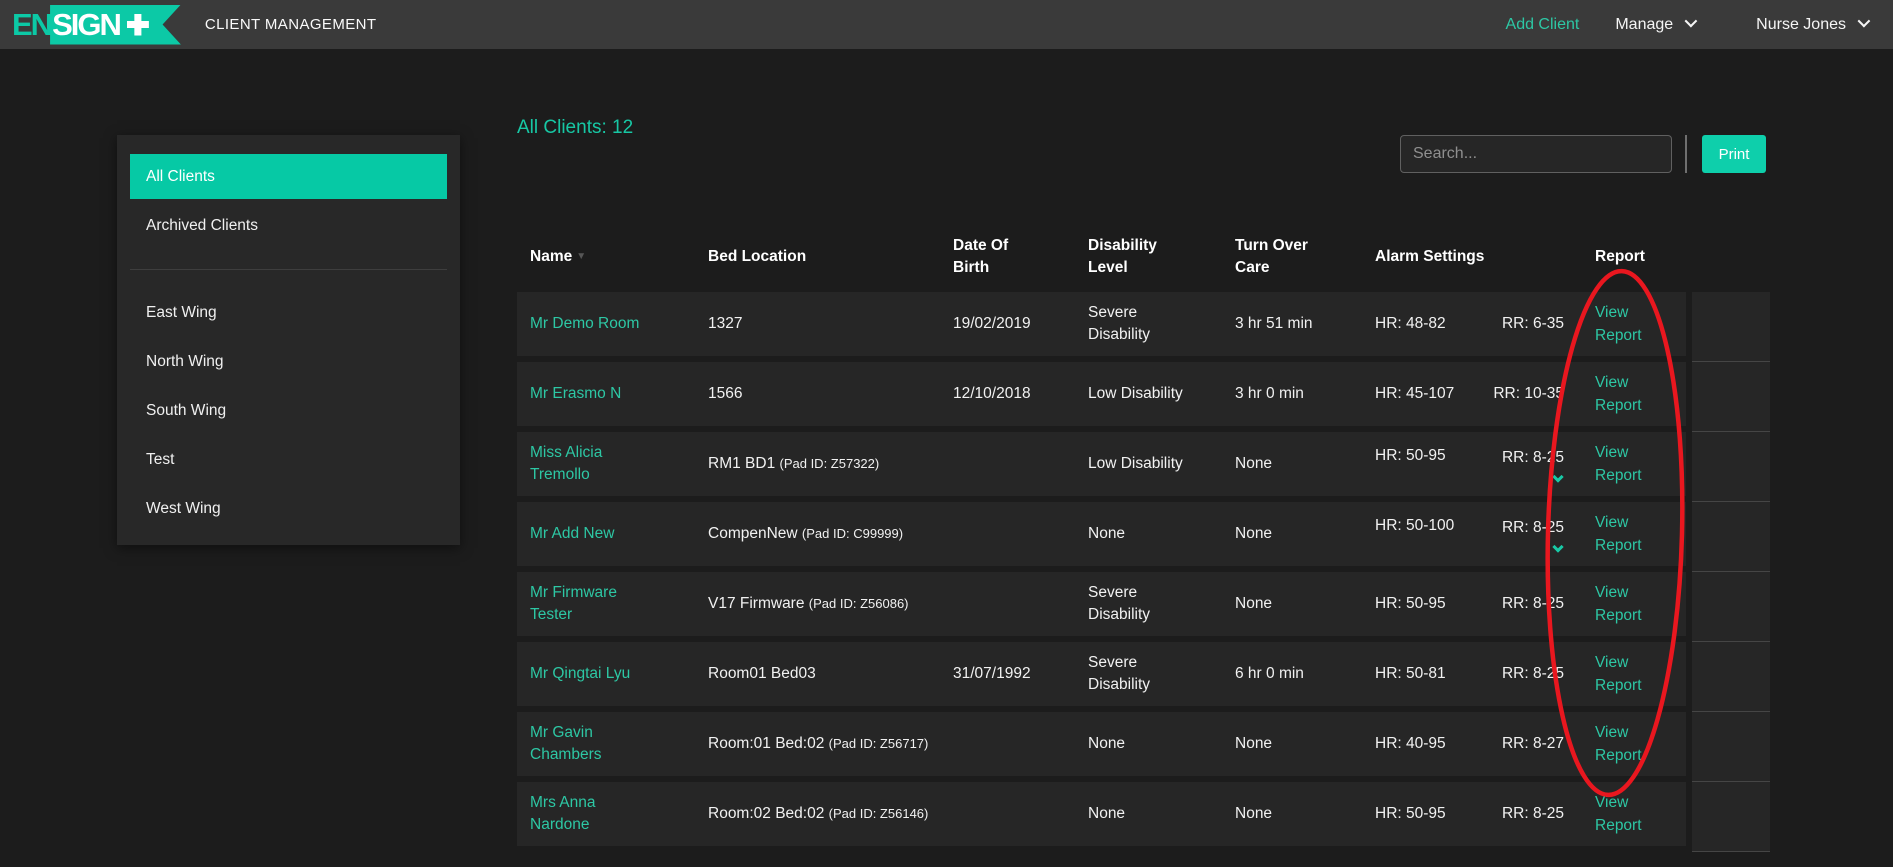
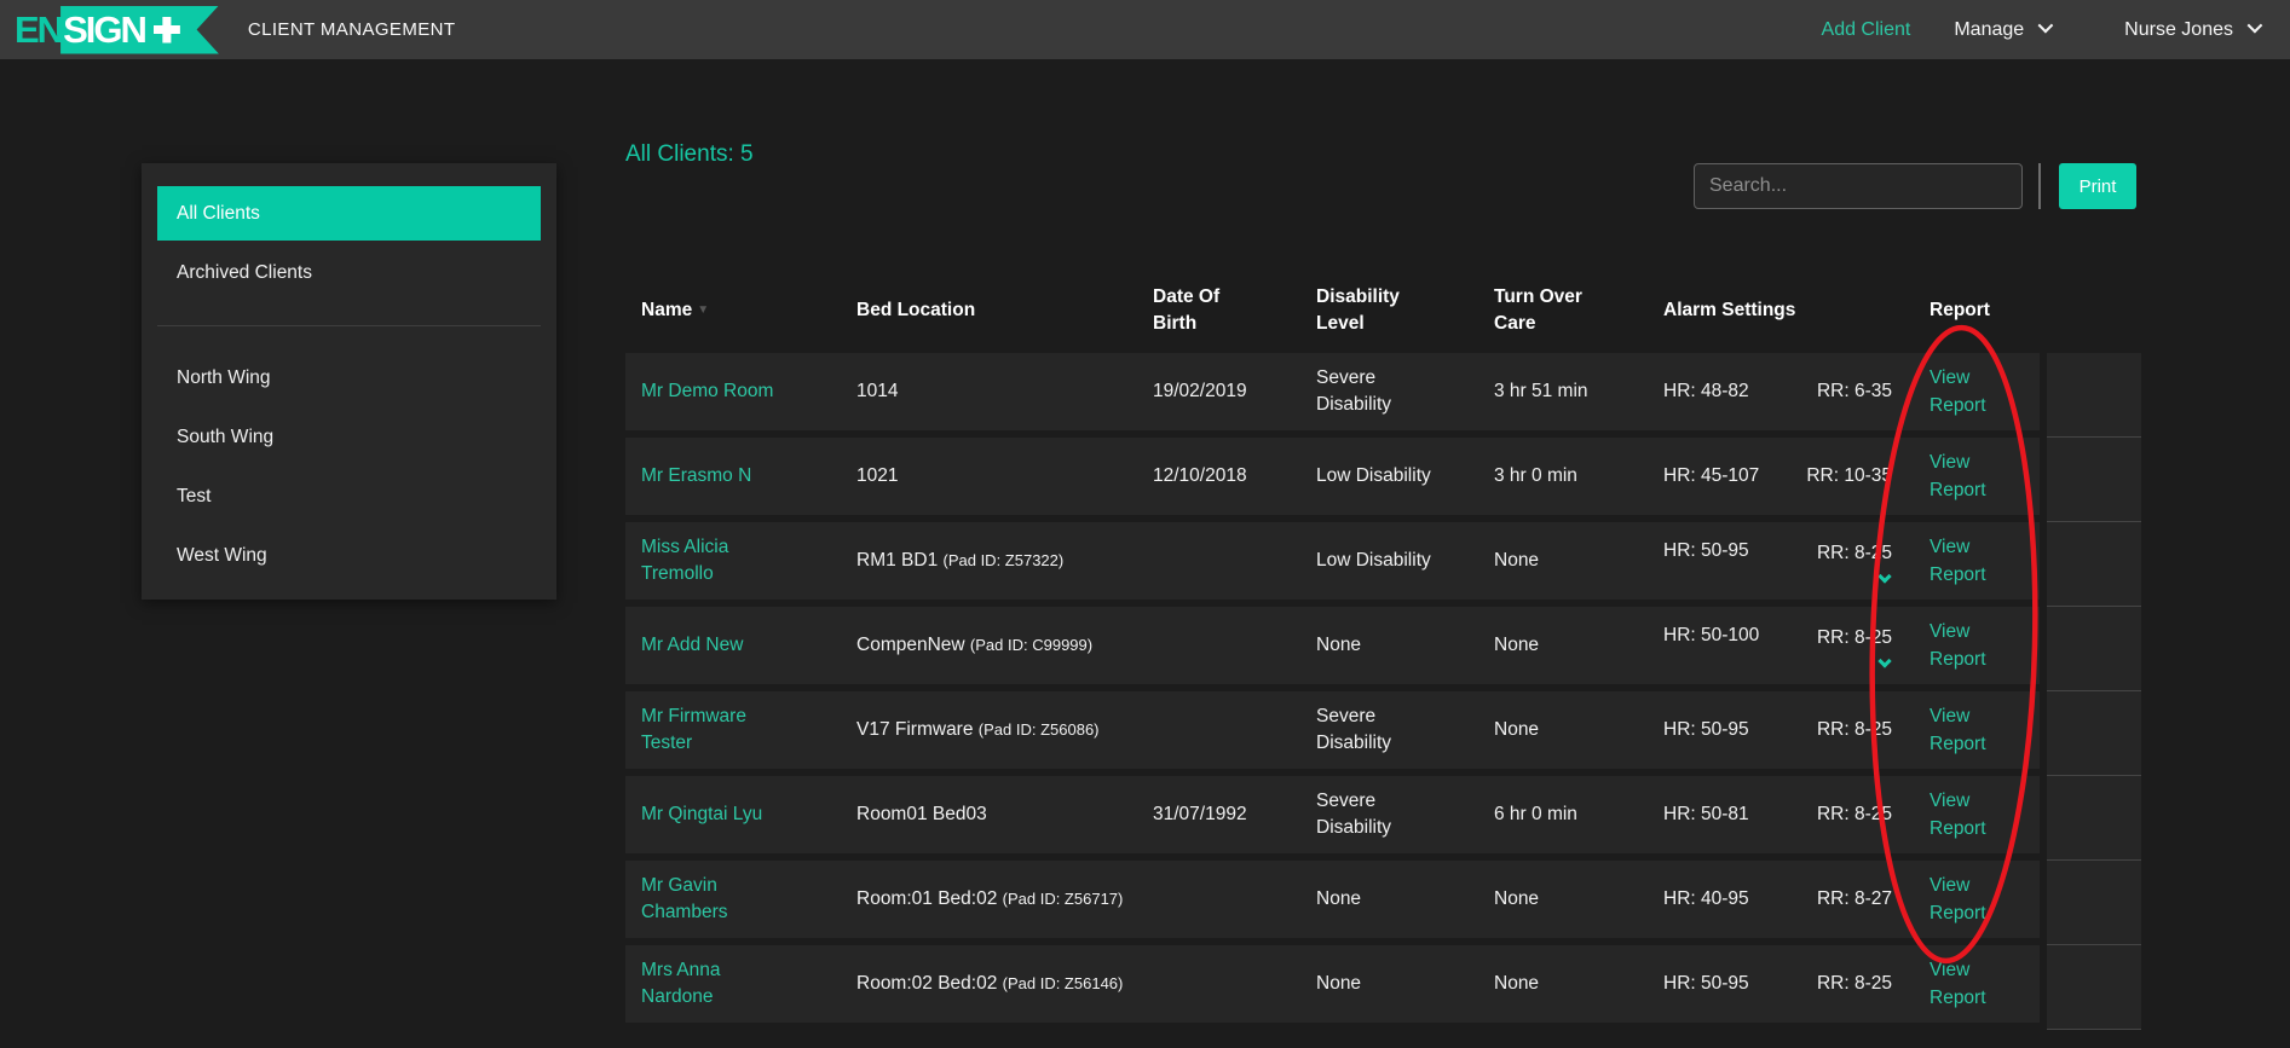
  EN
  SIGN
  CLIENT MANAGEMENT
  Add Client
  Manage
  Nurse Jones
  All Clients
  Archived Clients
- East Wing
  North Wing
  South Wing
  Test
  West Wing
- All Clients: 12
+ All Clients: 5
  Search...
  Print
  Name ▼
  Bed Location
  Date Of Birth
  Disability Level
  Turn Over Care
  Alarm Settings
  Report
  Mr Demo Room
- 1327
+ 1014
  19/02/2019
  Severe Disability
  3 hr 51 min
  HR: 48-82
  RR: 6-35
  View Report
  Mr Erasmo N
- 1566
+ 1021
  12/10/2018
  Low Disability
  3 hr 0 min
  HR: 45-107
  RR: 10-3
  View Report
  Miss Alicia Tremollo
  RM1 BD1 (Pad ID: Z57322)
  Low Disability
  None
  HR: 50-95
  RR: 8-5
  View Report
  Mr Add New
  CompenNew (Pad ID: C99999)
  None
  None
  HR: 50-100
  RR: 8-25
  View Report
  Mr Firmware Tester
  V17 Firmware (Pad ID: Z56086)
  Severe Disability
  None
  HR: 50-95
  RR: 8-25
  View Report
  Mr Qingtai Lyu
  Room01 Bed03
  31/07/1992
  Severe Disability
  6 hr 0 min
  HR: 50-81
  RR: 8-25
  View Report
  Mr Gavin Chambers
  Room:01 Bed:02 (Pad ID: Z56717)
  None
  None
  HR: 40-95
  RR: 8-27
  View Report
  Mrs Anna Nardone
  Room:02 Bed:02 (Pad ID: Z56146)
  None
  None
  HR: 50-95
  RR: 8-25
  View Report
